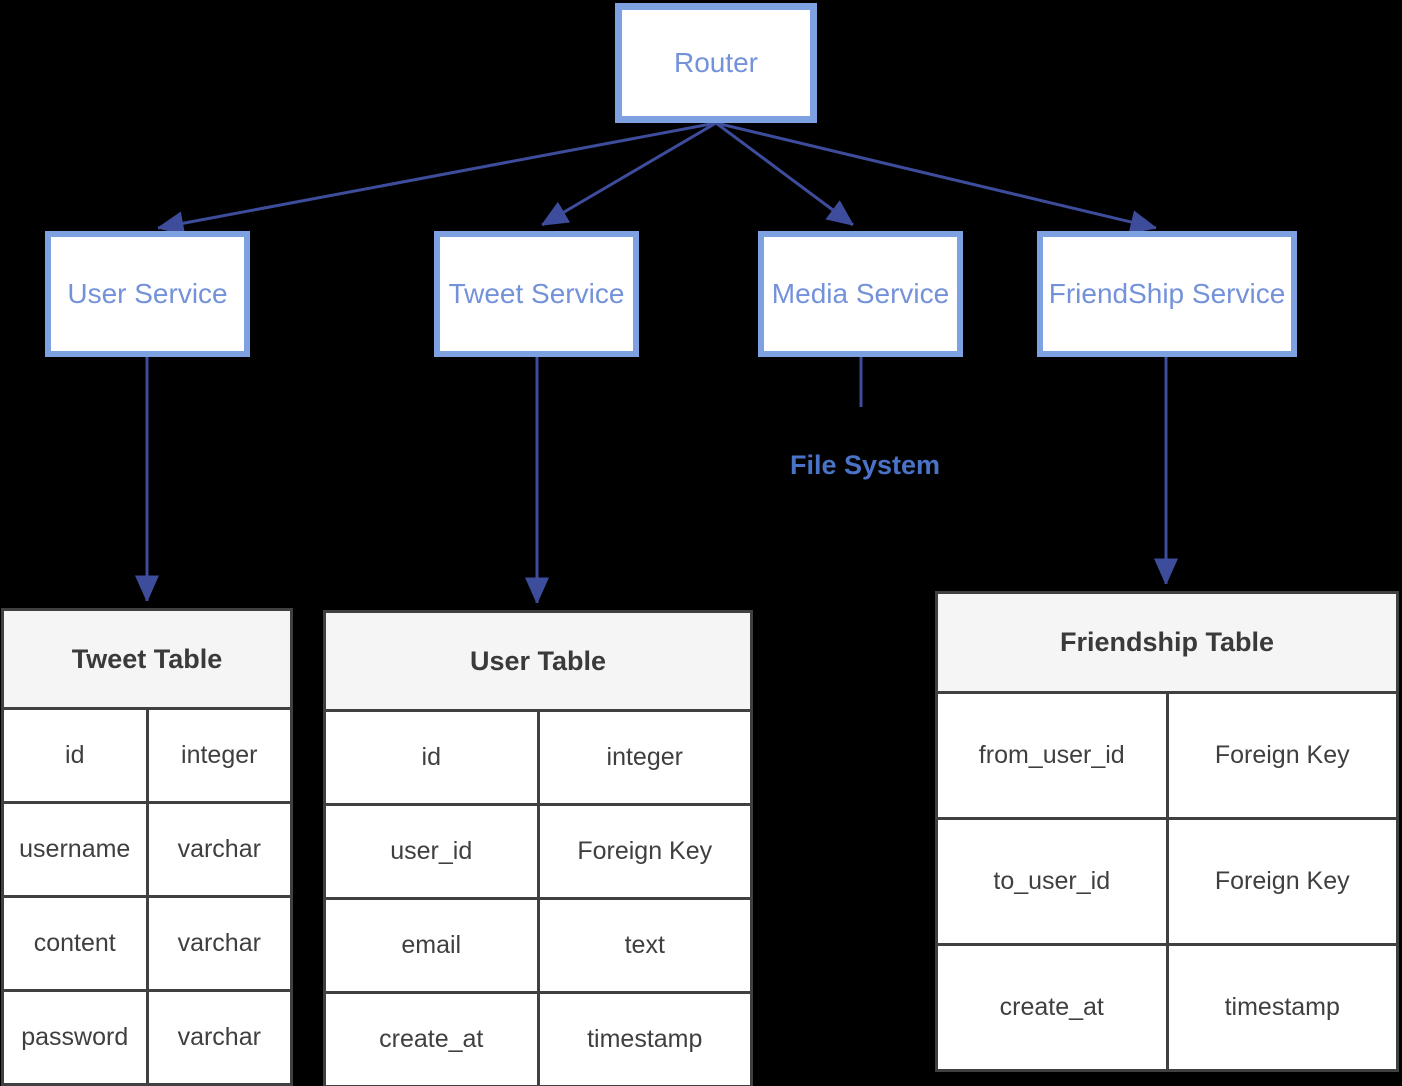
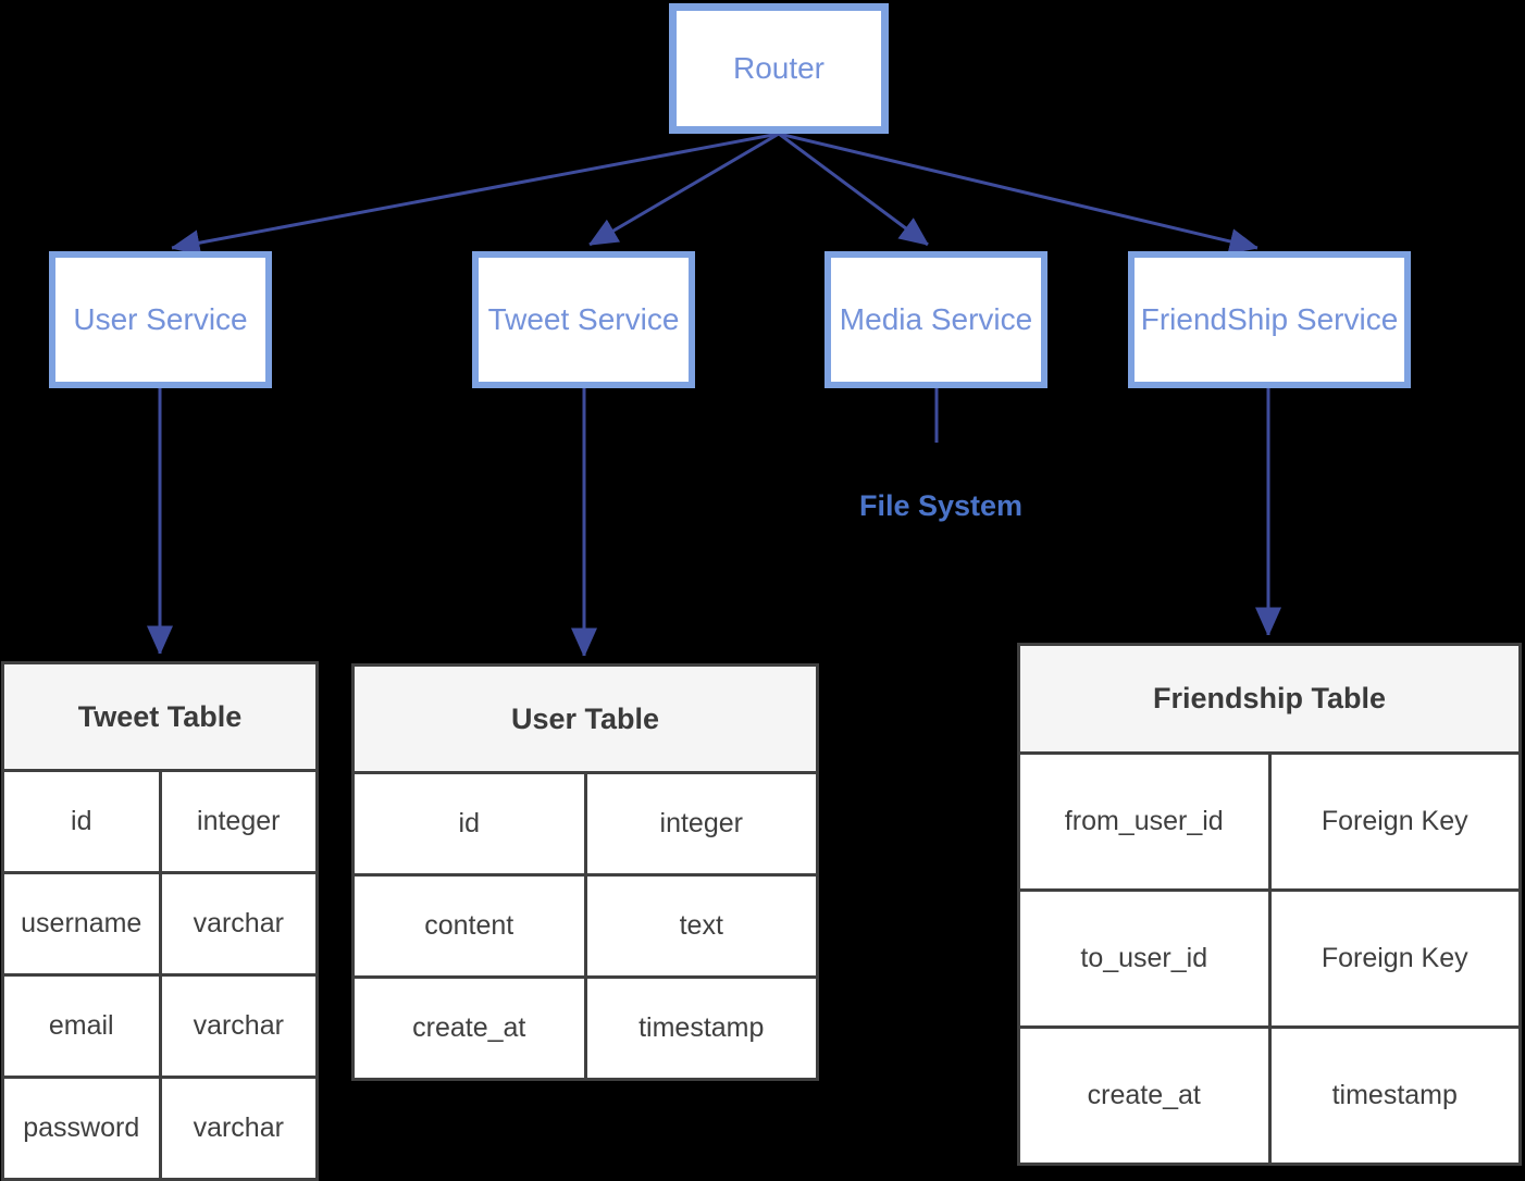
  Router
  User Service
  Tweet Service
  Media Service
  FriendShip Service
  File System
  Tweet Table
  id	integer
  username	varchar
- content	varchar
+ email	varchar
  password	varchar
  User Table
  id	integer
- user_id	Foreign Key
- email	text
+ content	text
  create_at	timestamp
  Friendship Table
  from_user_id	Foreign Key
  to_user_id	Foreign Key
  create_at	timestamp
